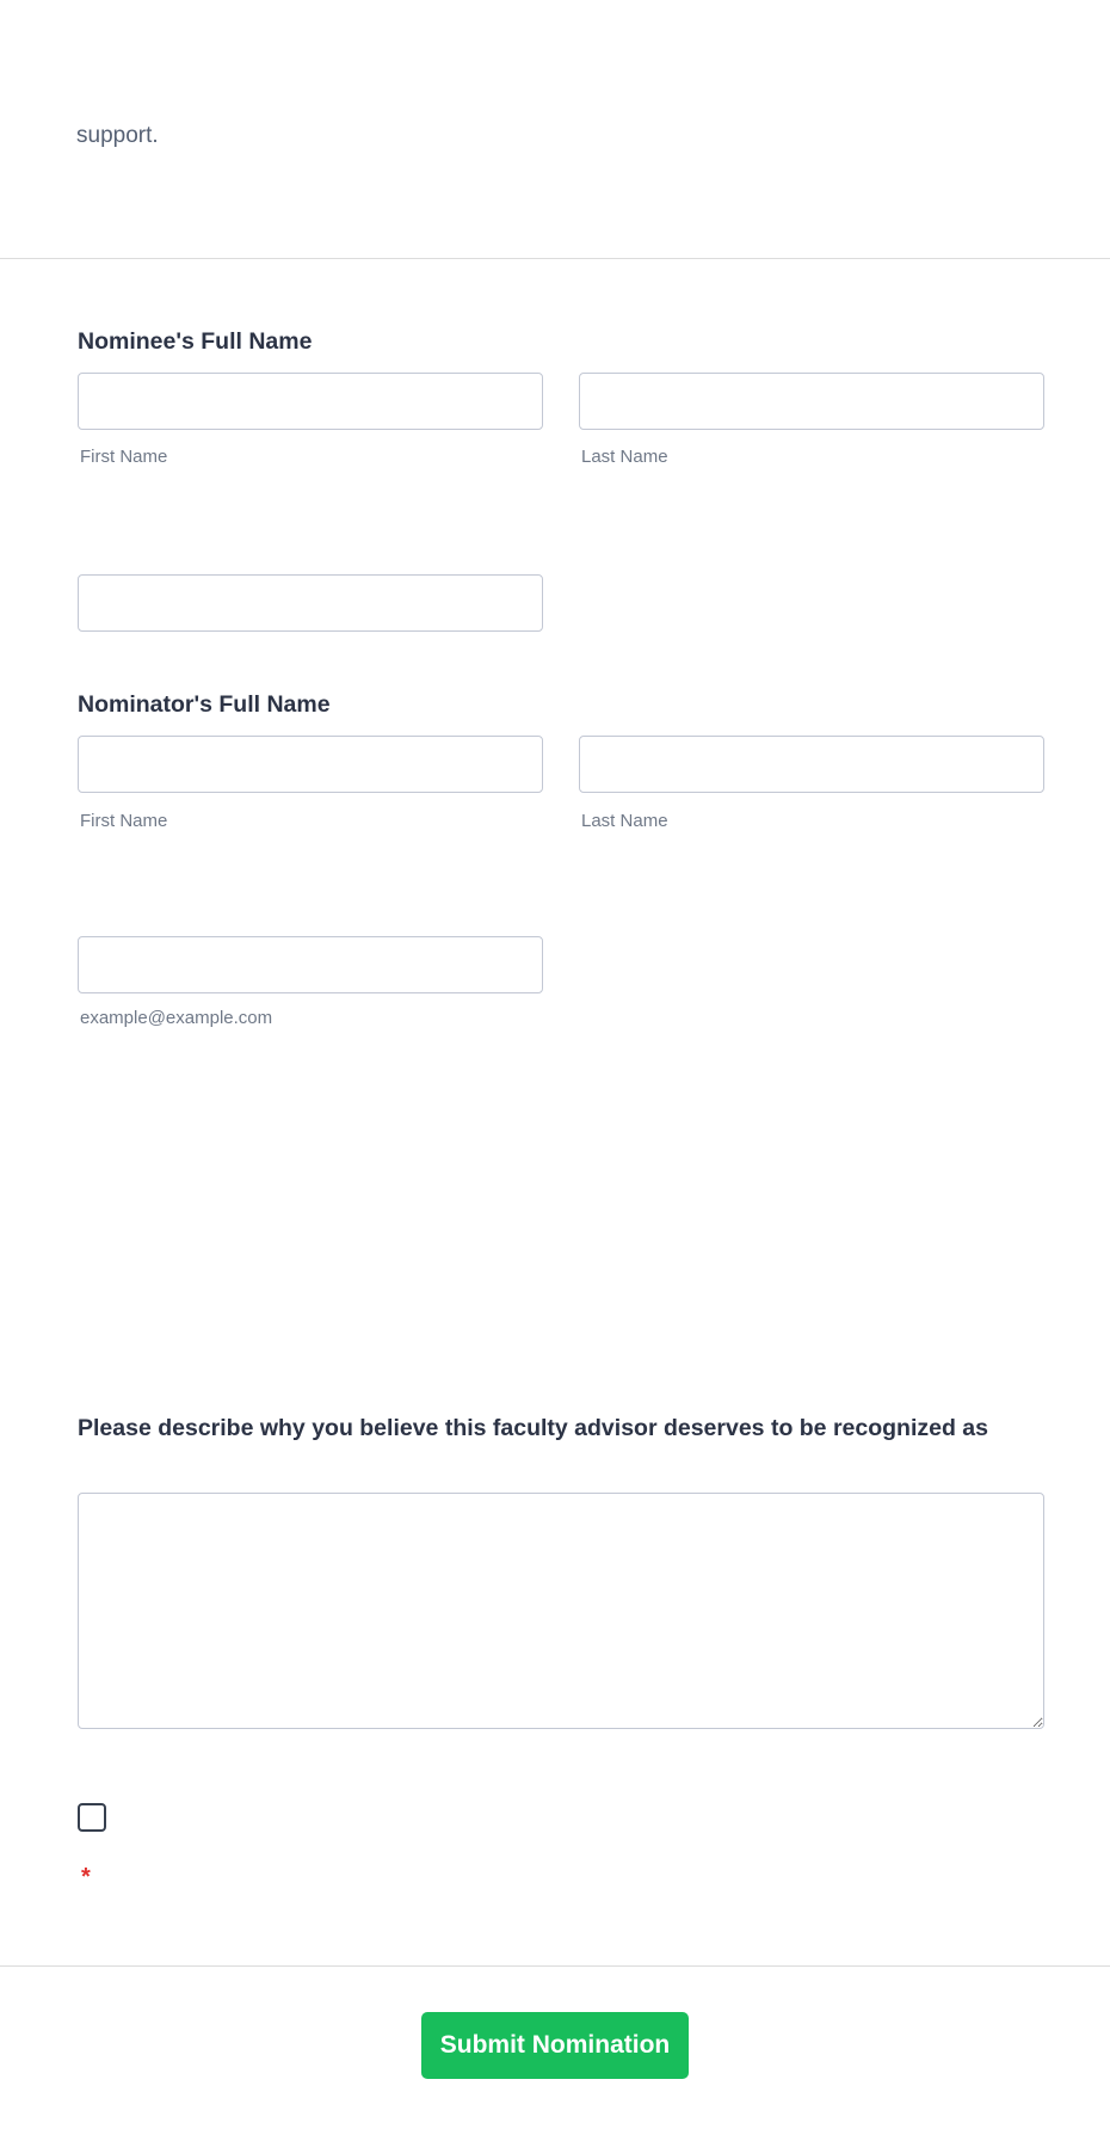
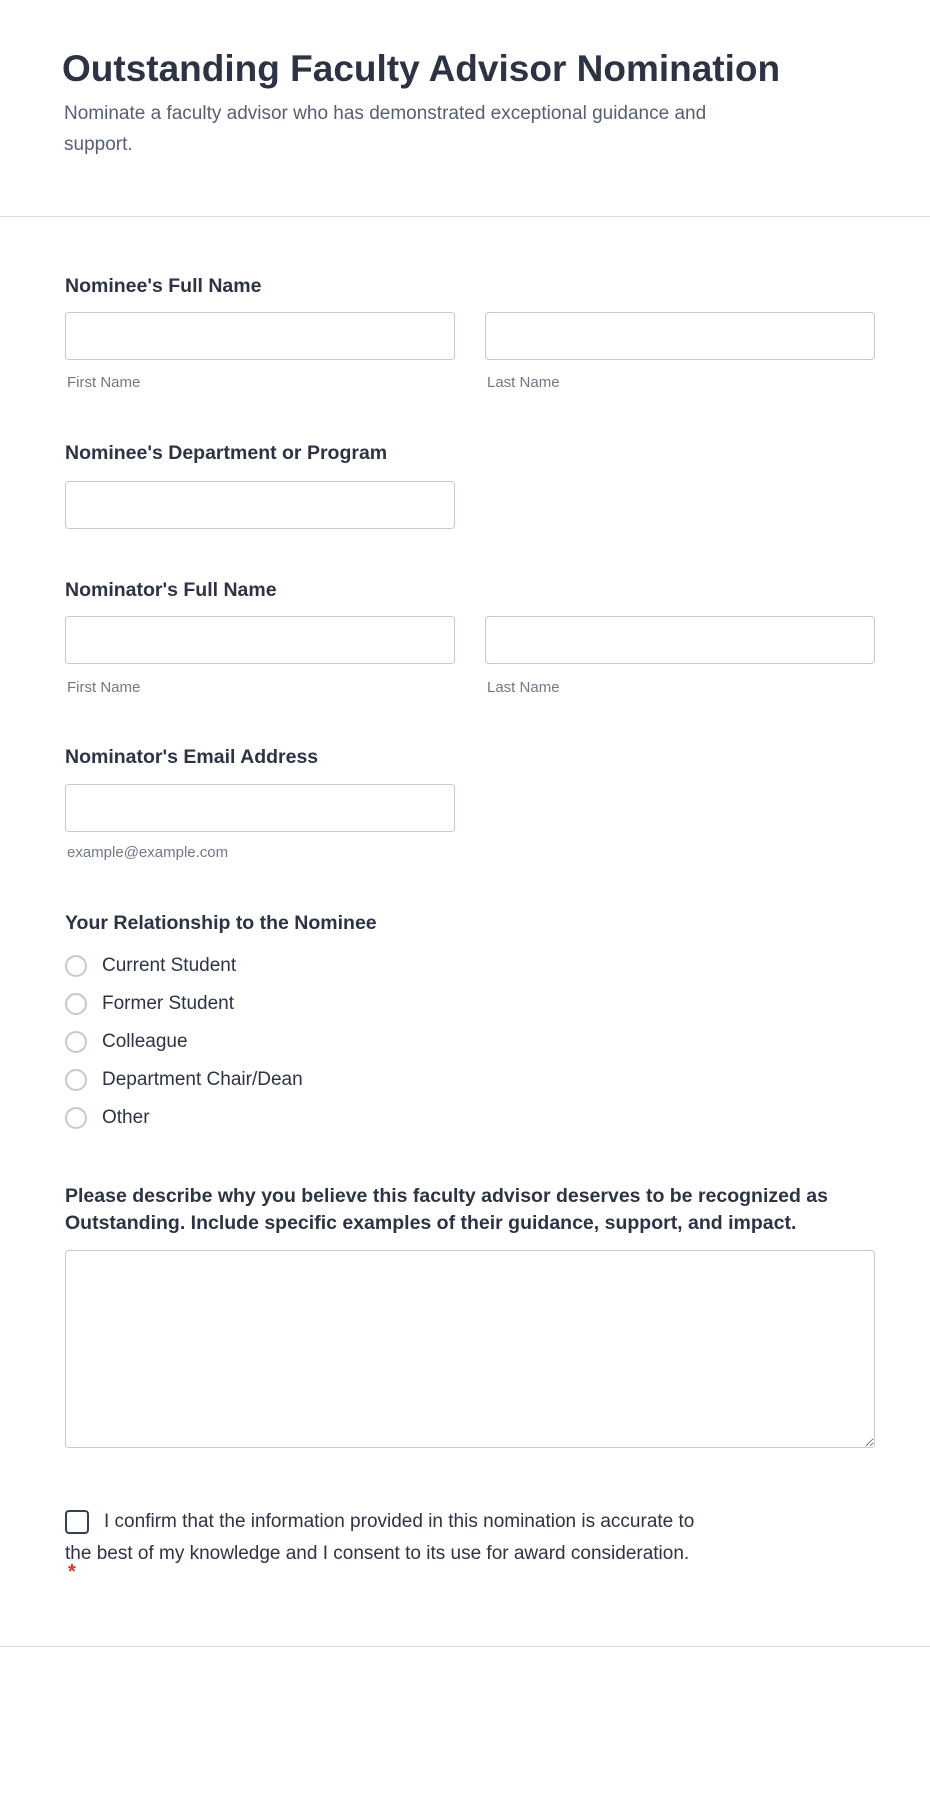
+ Outstanding Faculty Advisor Nomination
+ Nominate a faculty advisor who has demonstrated exceptional guidance and
  support.
  Nominee's Full Name
  First Name
  Last Name
+ Nominee's Department or Program
  Nominator's Full Name
  First Name
  Last Name
+ Nominator's Email Address
  example@example.com
+ Your Relationship to the Nominee
+ Current Student
+ Former Student
+ Colleague
+ Department Chair/Dean
+ Other
  Please describe why you believe this faculty advisor deserves to be recognized as
+ Outstanding. Include specific examples of their guidance, support, and impact.
+ I confirm that the information provided in this nomination is accurate to
+ the best of my knowledge and I consent to its use for award consideration.
  *
- Submit Nomination
